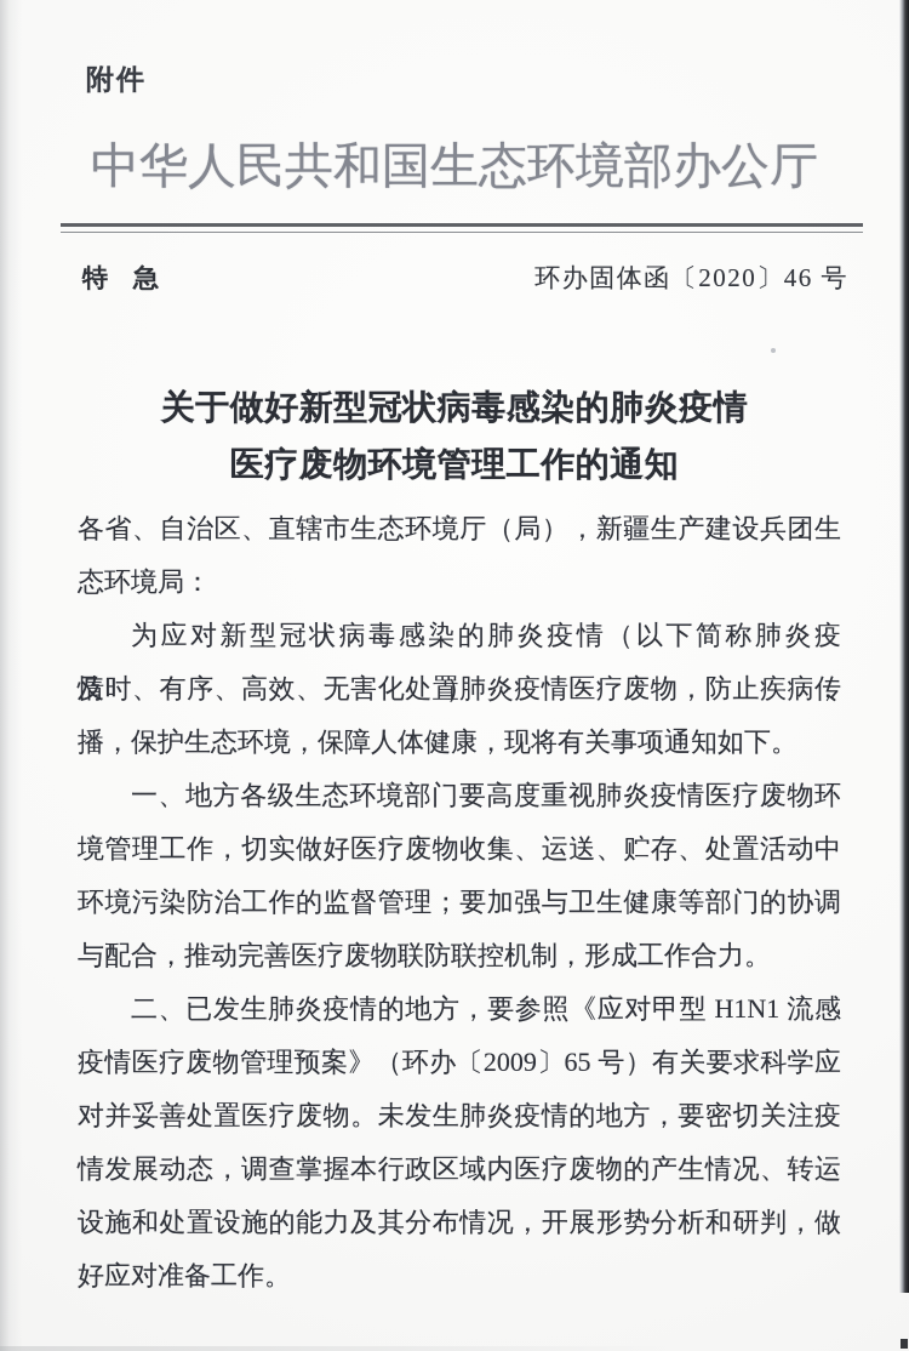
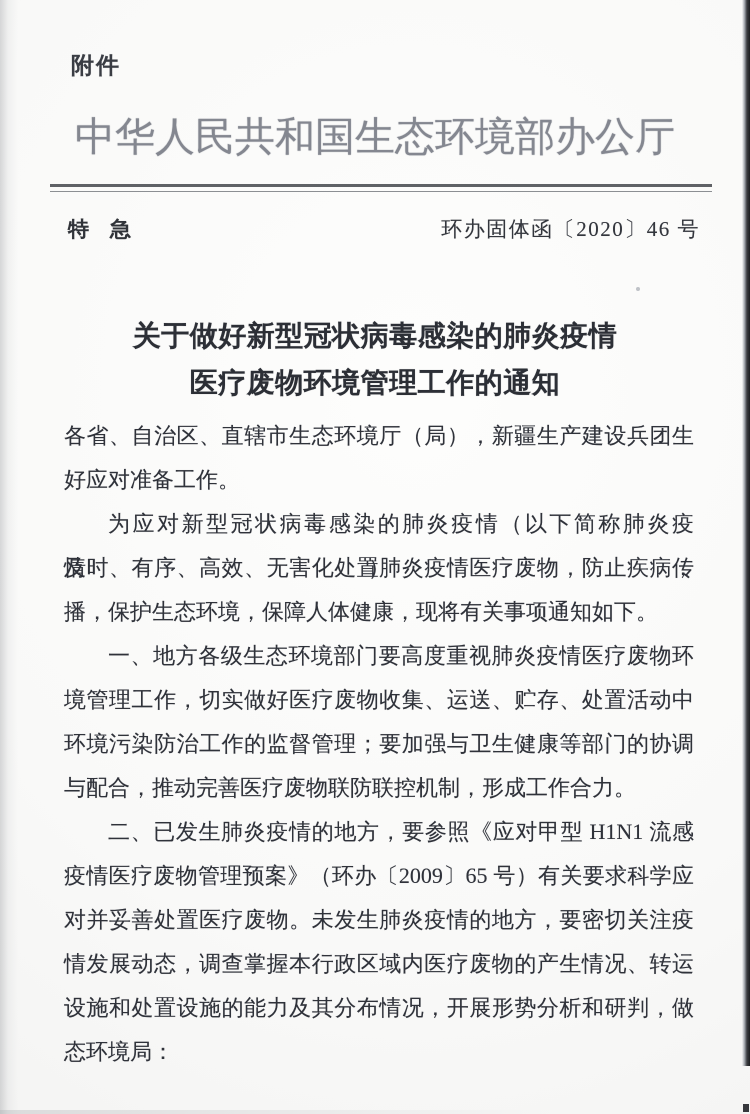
  附件
  中华人民共和国生态环境部办公厅
  特 急
  环办固体函〔2020〕46 号
  关于做好新型冠状病毒感染的肺炎疫情
  医疗废物环境管理工作的通知
  各省、自治区、直辖市生态环境厅（局），新疆生产建设兵团生
- 态环境局：
+ 好应对准备工作。
  为应对新型冠状病毒感染的肺炎疫情（以下简称肺炎疫情），
  及时、有序、高效、无害化处置肺炎疫情医疗废物，防止疾病传
  播，保护生态环境，保障人体健康，现将有关事项通知如下。
  一、地方各级生态环境部门要高度重视肺炎疫情医疗废物环
  境管理工作，切实做好医疗废物收集、运送、贮存、处置活动中
  环境污染防治工作的监督管理；要加强与卫生健康等部门的协调
  与配合，推动完善医疗废物联防联控机制，形成工作合力。
  二、已发生肺炎疫情的地方，要参照《应对甲型 H1N1 流感
  疫情医疗废物管理预案》（环办〔2009〕65 号）有关要求科学应
  对并妥善处置医疗废物。未发生肺炎疫情的地方，要密切关注疫
  情发展动态，调查掌握本行政区域内医疗废物的产生情况、转运
  设施和处置设施的能力及其分布情况，开展形势分析和研判，做
- 好应对准备工作。
+ 态环境局：
